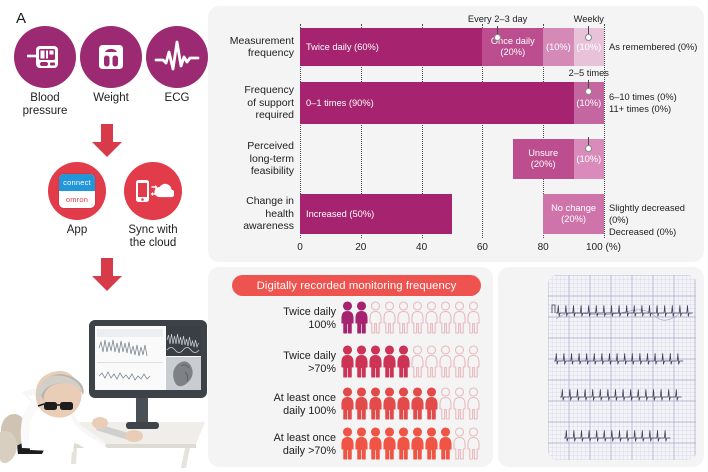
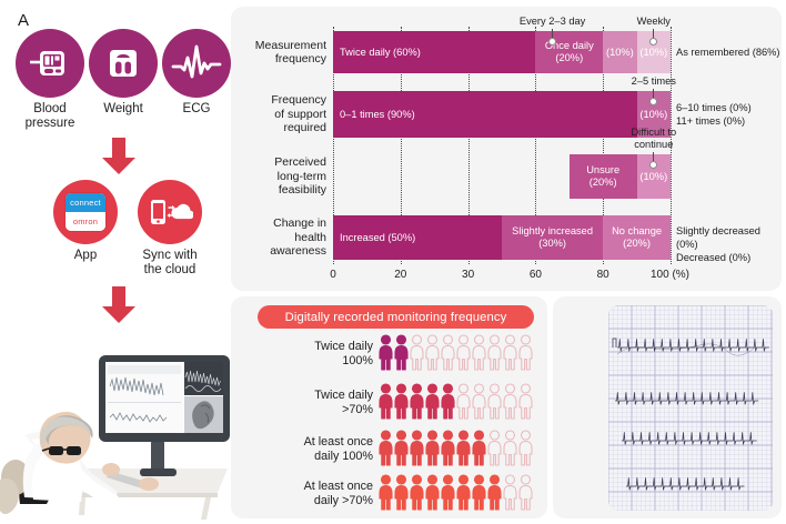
  A
  Blood
  pressure
  Weight
  ECG
  connect
  omron
  App
  Sync with
  the cloud
  0
  20
- 40
+ 30
  60
  80
  100 (%)
  Measurement
  frequency
  Twice daily (60%)
  Once daily
  (20%)
  (10%)
  (10%)
  Every 2–3 day
  Weekly
- As remembered (0%)
+ As remembered (86%)
  Frequency
  of support
  required
  0–1 times (90%)
  (10%)
  2–5 times
  6–10 times (0%)
  11+ times (0%)
  Perceived
  long-term
  feasibility
  Unsure
  (20%)
  (10%)
+ Difficult to
+ continue
  Change in
  health
  awareness
  Increased (50%)
+ Slightly increased
+ (30%)
  No change
  (20%)
  Slightly decreased (0%)
  Decreased (0%)
  Digitally recorded monitoring frequency
  Twice daily
  100%
  Twice daily
  >70%
  At least once
  daily 100%
  At least once
  daily >70%
